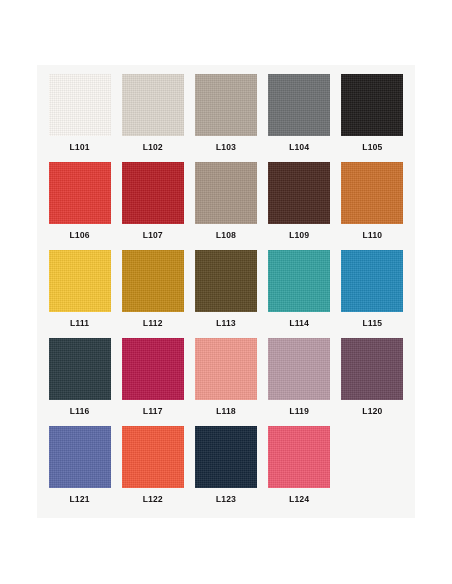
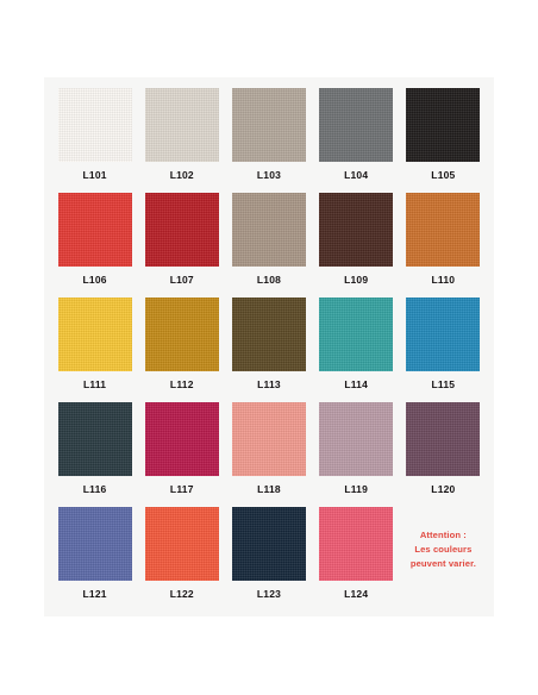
  L101
  L102
  L103
  L104
  L105
  L106
  L107
  L108
  L109
  L110
  L111
  L112
  L113
  L114
  L115
  L116
  L117
  L118
  L119
  L120
  L121
  L122
  L123
  L124
+ Attention :
+ Les couleurs
+ peuvent varier.
